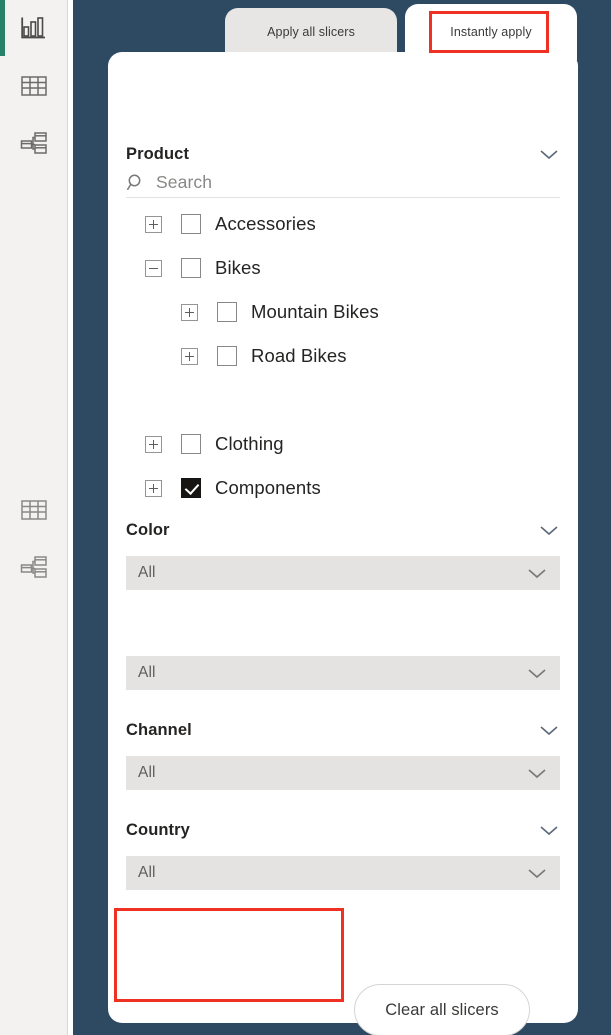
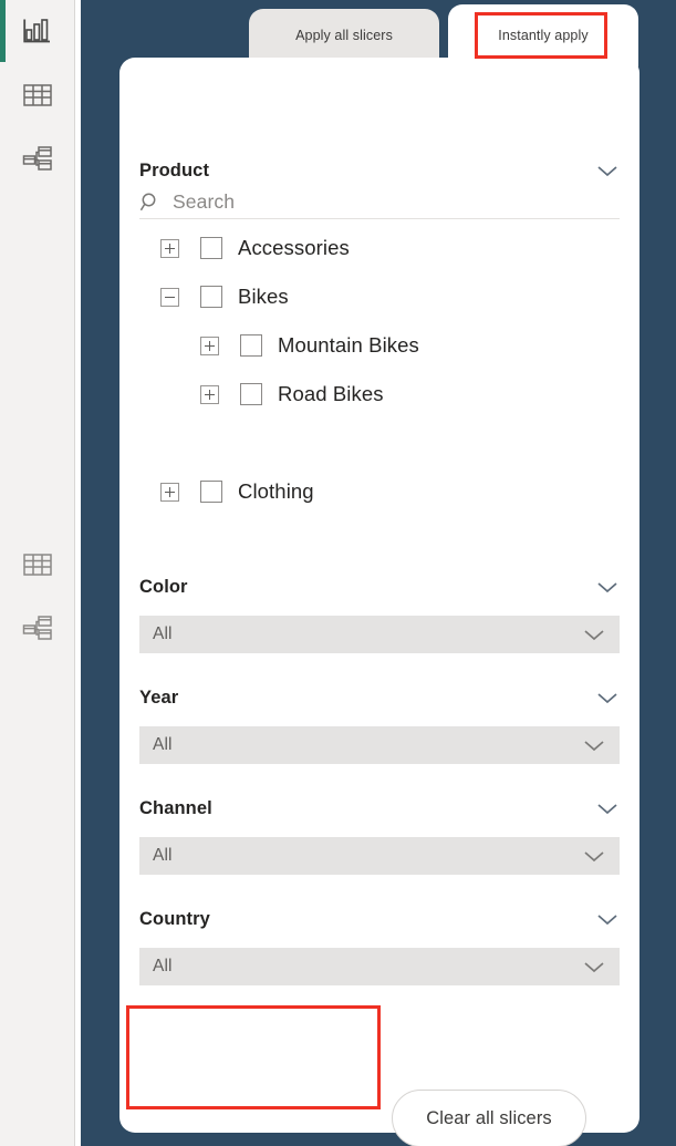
  Apply all slicers
  Instantly apply
  Product
  Search
  Accessories
  Bikes
  Mountain Bikes
  Road Bikes
  Clothing
- Components
  Color
  All
+ Year
  All
  Channel
  All
  Country
  All
  Clear all slicers
